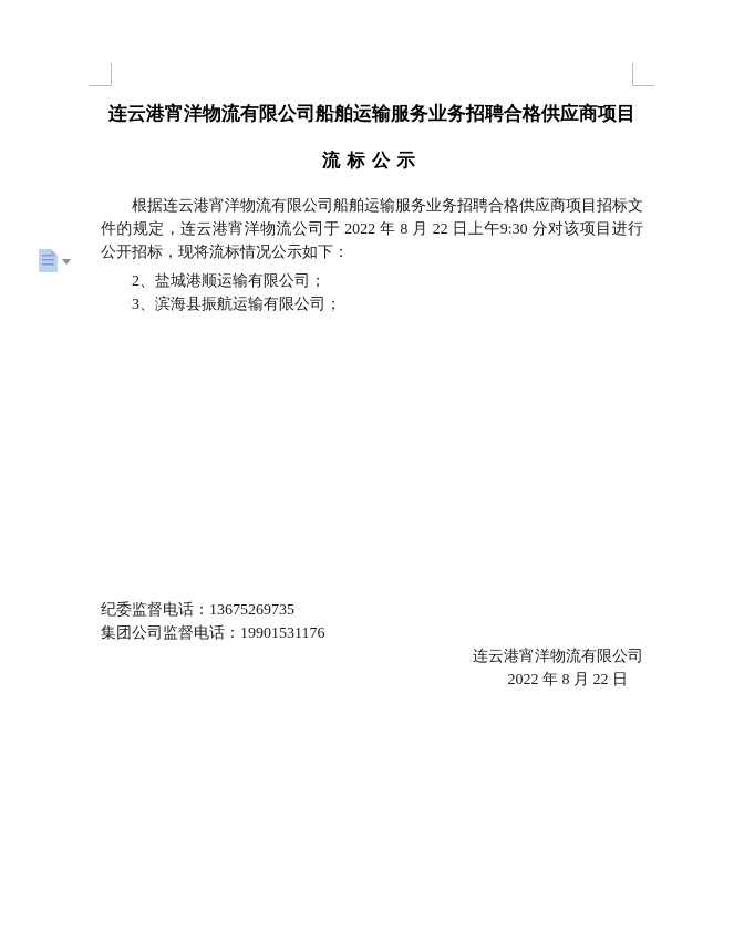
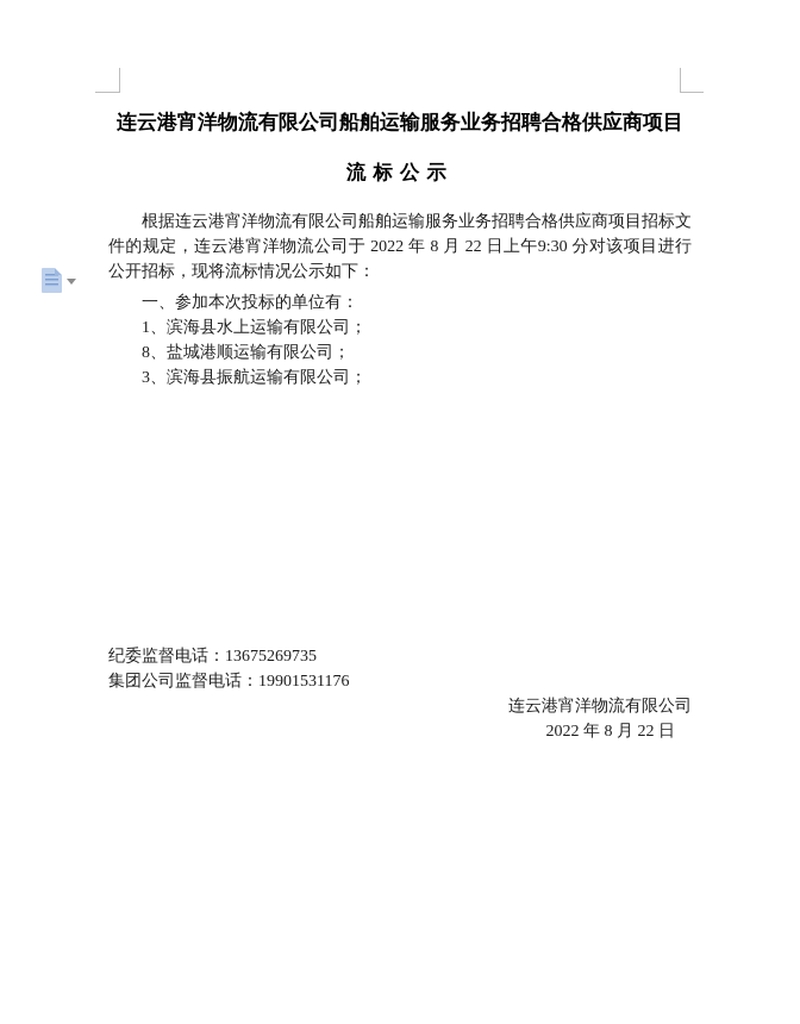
  连云港宵洋物流有限公司船舶运输服务业务招聘合格供应商项目
  流标公示
  根据连云港宵洋物流有限公司船舶运输服务业务招聘合格供应商项目招标文件的规定，连云港宵洋物流公司于 2022 年 8 月 22 日上午9:30 分对该项目进行公开招标，现将流标情况公示如下：
+ 一、参加本次投标的单位有：
+ 1、滨海县水上运输有限公司；
- 2、盐城港顺运输有限公司；
+ 8、盐城港顺运输有限公司；
  3、滨海县振航运输有限公司；
  纪委监督电话：13675269735
  集团公司监督电话：19901531176
  连云港宵洋物流有限公司
  2022 年 8 月 22 日
